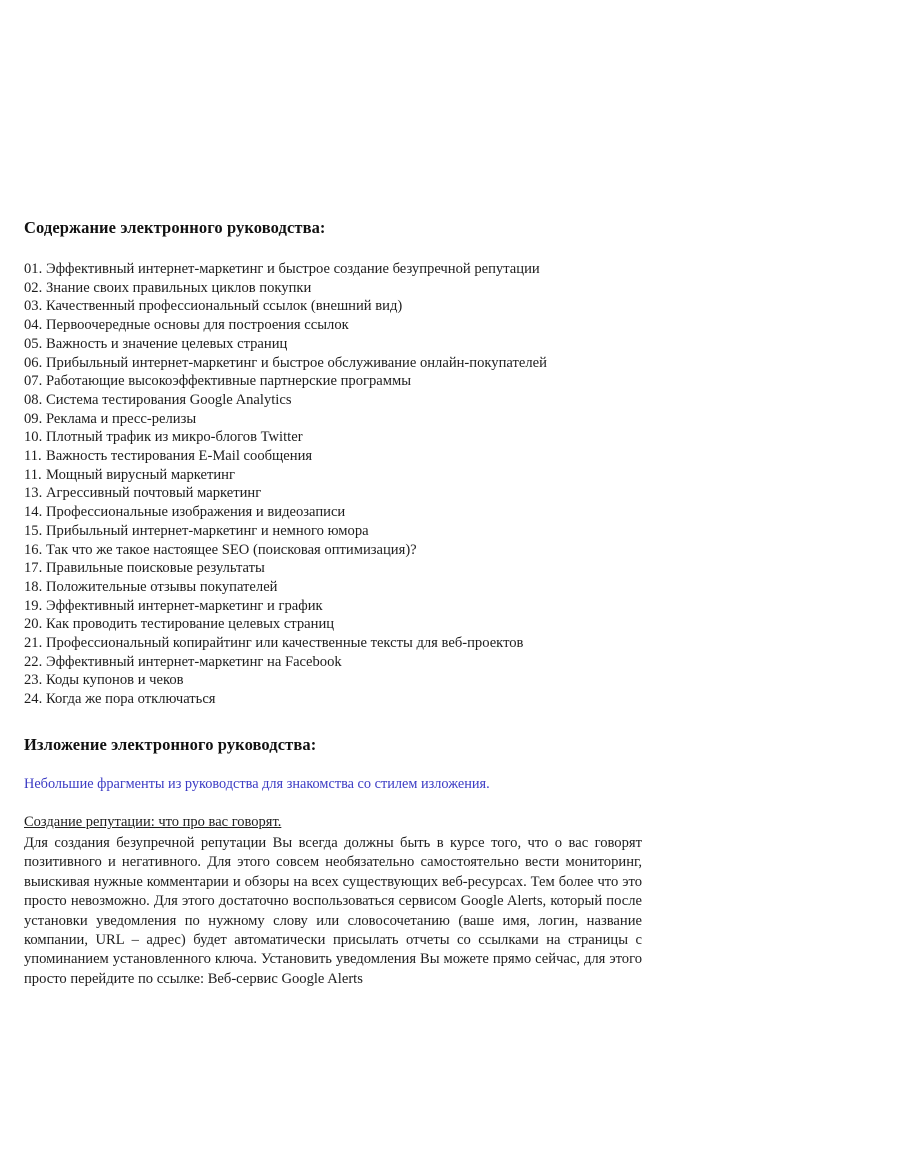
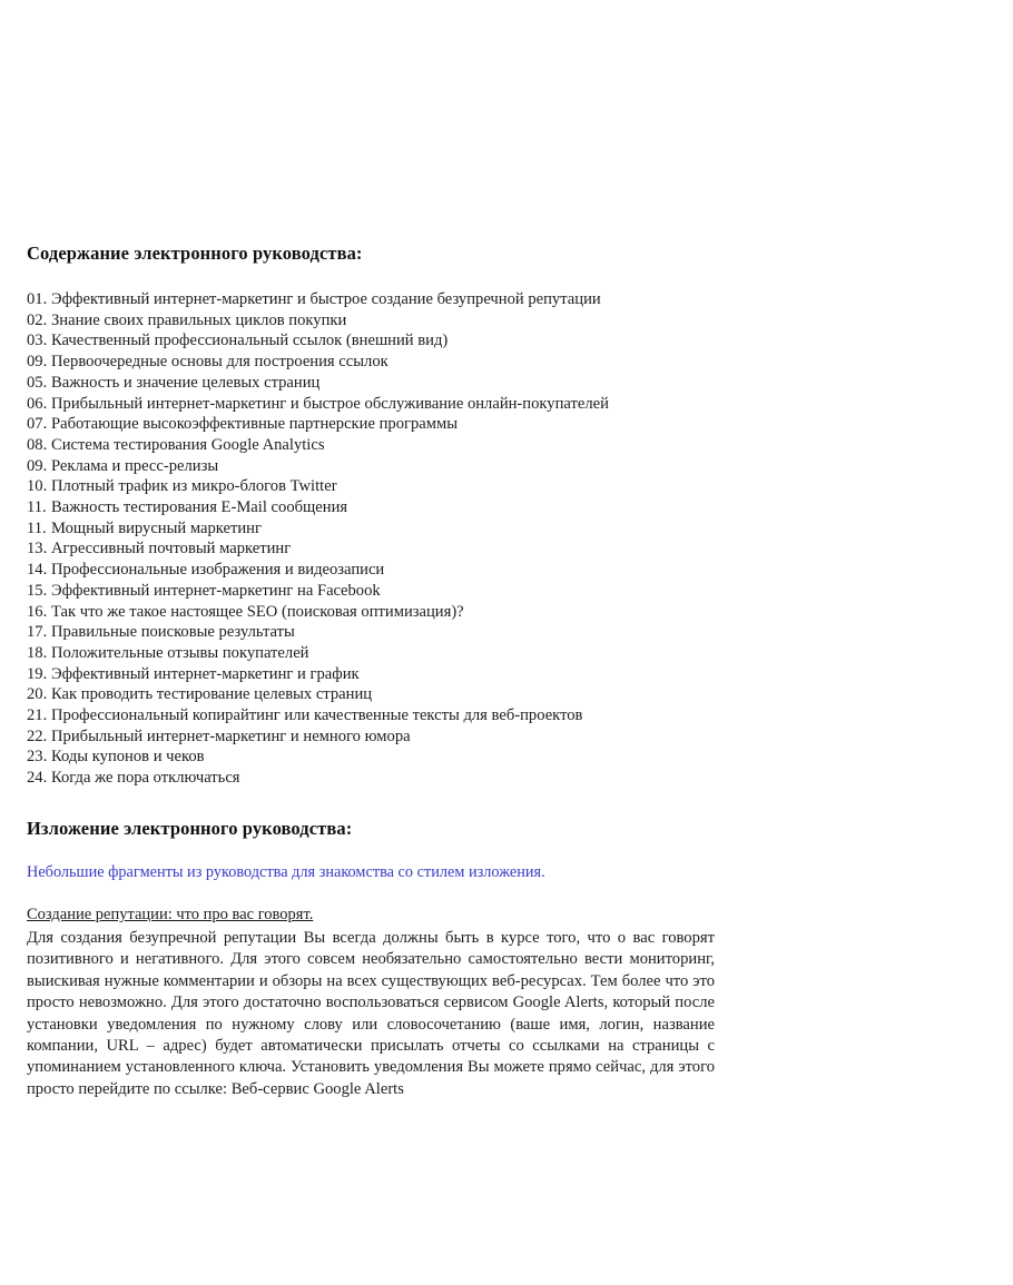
  Содержание электронного руководства:
  01. Эффективный интернет-маркетинг и быстрое создание безупречной репутации
  02. Знание своих правильных циклов покупки
  03. Качественный профессиональный ссылок (внешний вид)
- 04. Первоочередные основы для построения ссылок
+ 09. Первоочередные основы для построения ссылок
  05. Важность и значение целевых страниц
  06. Прибыльный интернет-маркетинг и быстрое обслуживание онлайн-покупателей
  07. Работающие высокоэффективные партнерские программы
  08. Система тестирования Google Analytics
  09. Реклама и пресс-релизы
  10. Плотный трафик из микро-блогов Twitter
  11. Важность тестирования E-Mail сообщения
  11. Мощный вирусный маркетинг
  13. Агрессивный почтовый маркетинг
  14. Профессиональные изображения и видеозаписи
- 15. Прибыльный интернет-маркетинг и немного юмора
+ 15. Эффективный интернет-маркетинг на Facebook
  16. Так что же такое настоящее SEO (поисковая оптимизация)?
  17. Правильные поисковые результаты
  18. Положительные отзывы покупателей
  19. Эффективный интернет-маркетинг и график
  20. Как проводить тестирование целевых страниц
  21. Профессиональный копирайтинг или качественные тексты для веб-проектов
- 22. Эффективный интернет-маркетинг на Facebook
+ 22. Прибыльный интернет-маркетинг и немного юмора
  23. Коды купонов и чеков
  24. Когда же пора отключаться
  Изложение электронного руководства:
  Небольшие фрагменты из руководства для знакомства со стилем изложения.
  Создание репутации: что про вас говорят.
  Для создания безупречной репутации Вы всегда должны быть в курсе того, что о вас говорят позитивного и негативного. Для этого совсем необязательно самостоятельно вести мониторинг, выискивая нужные комментарии и обзоры на всех существующих веб-ресурсах. Тем более что это просто невозможно. Для этого достаточно воспользоваться сервисом Google Alerts, который после установки уведомления по нужному слову или словосочетанию (ваше имя, логин, название компании, URL – адрес) будет автоматически присылать отчеты со ссылками на страницы с упоминанием установленного ключа. Установить уведомления Вы можете прямо сейчас, для этого просто перейдите по ссылке: Веб-сервис Google Alerts
